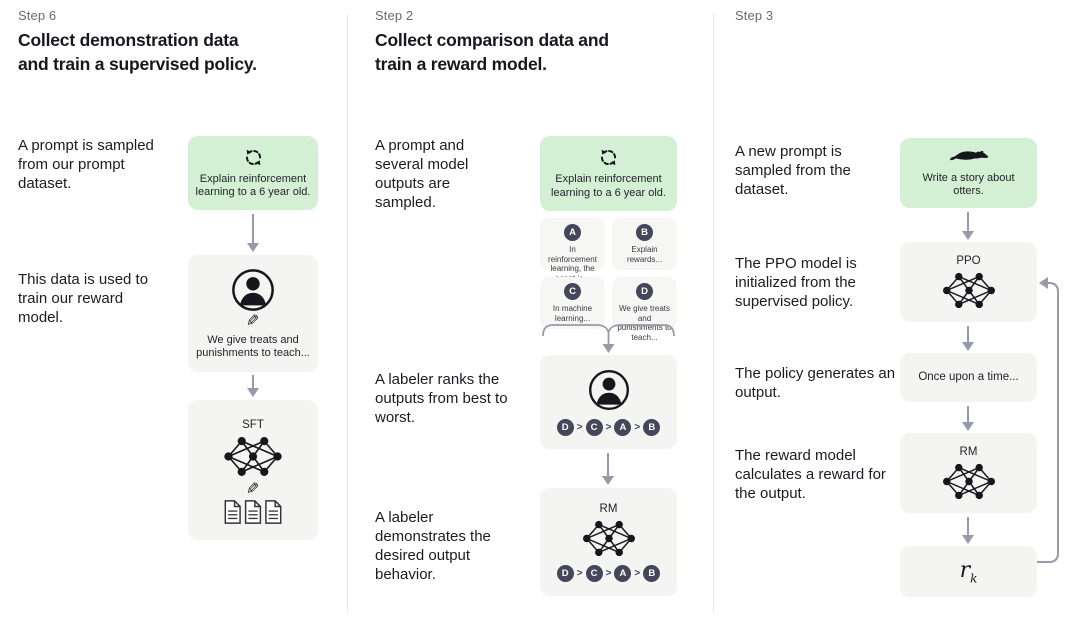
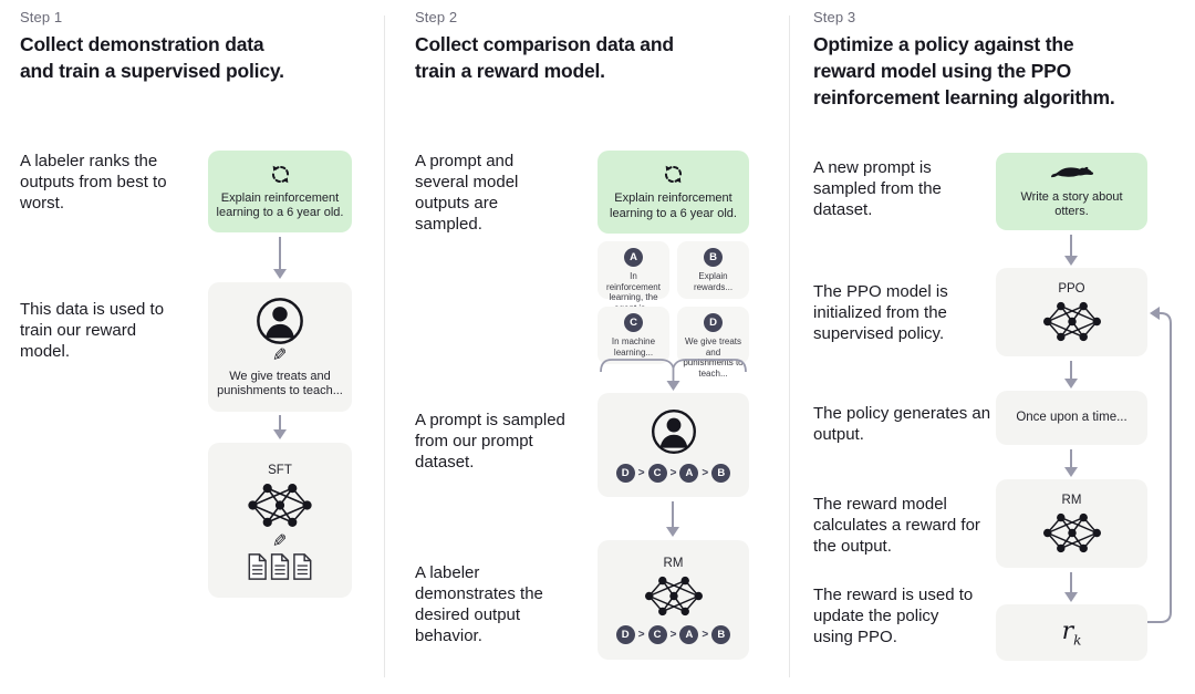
- Step 6
+ Step 1
  Collect demonstration data and train a supervised policy.
- A prompt is sampled from our prompt dataset.
+ A labeler ranks the outputs from best to worst.
  This data is used to train our reward model.
  Explain reinforcement learning to a 6 year old.
  We give treats and punishments to teach...
  SFT
  Step 2
  Collect comparison data and train a reward model.
  A prompt and several model outputs are sampled.
- A labeler ranks the outputs from best to worst.
+ A prompt is sampled from our prompt dataset.
  A labeler demonstrates the desired output behavior.
  Explain reinforcement learning to a 6 year old.
  A
  In reinforcement learning, the
  B
  Explain rewards...
  C
  In machine learning...
  D
  We give treats and punishments to teach...
  D
  >
  C
  >
  A
  >
  B
  RM
  D
  >
  C
  >
  A
  >
  B
  Step 3
+ Optimize a policy against the reward model using the PPO reinforcement learning algorithm.
  A new prompt is sampled from the dataset.
  The PPO model is initialized from the supervised policy.
  The policy generates an output.
  The reward model calculates a reward for the output.
+ The reward is used to update the policy using PPO.
  Write a story about otters.
  PPO
  Once upon a time...
  RM
  rk
